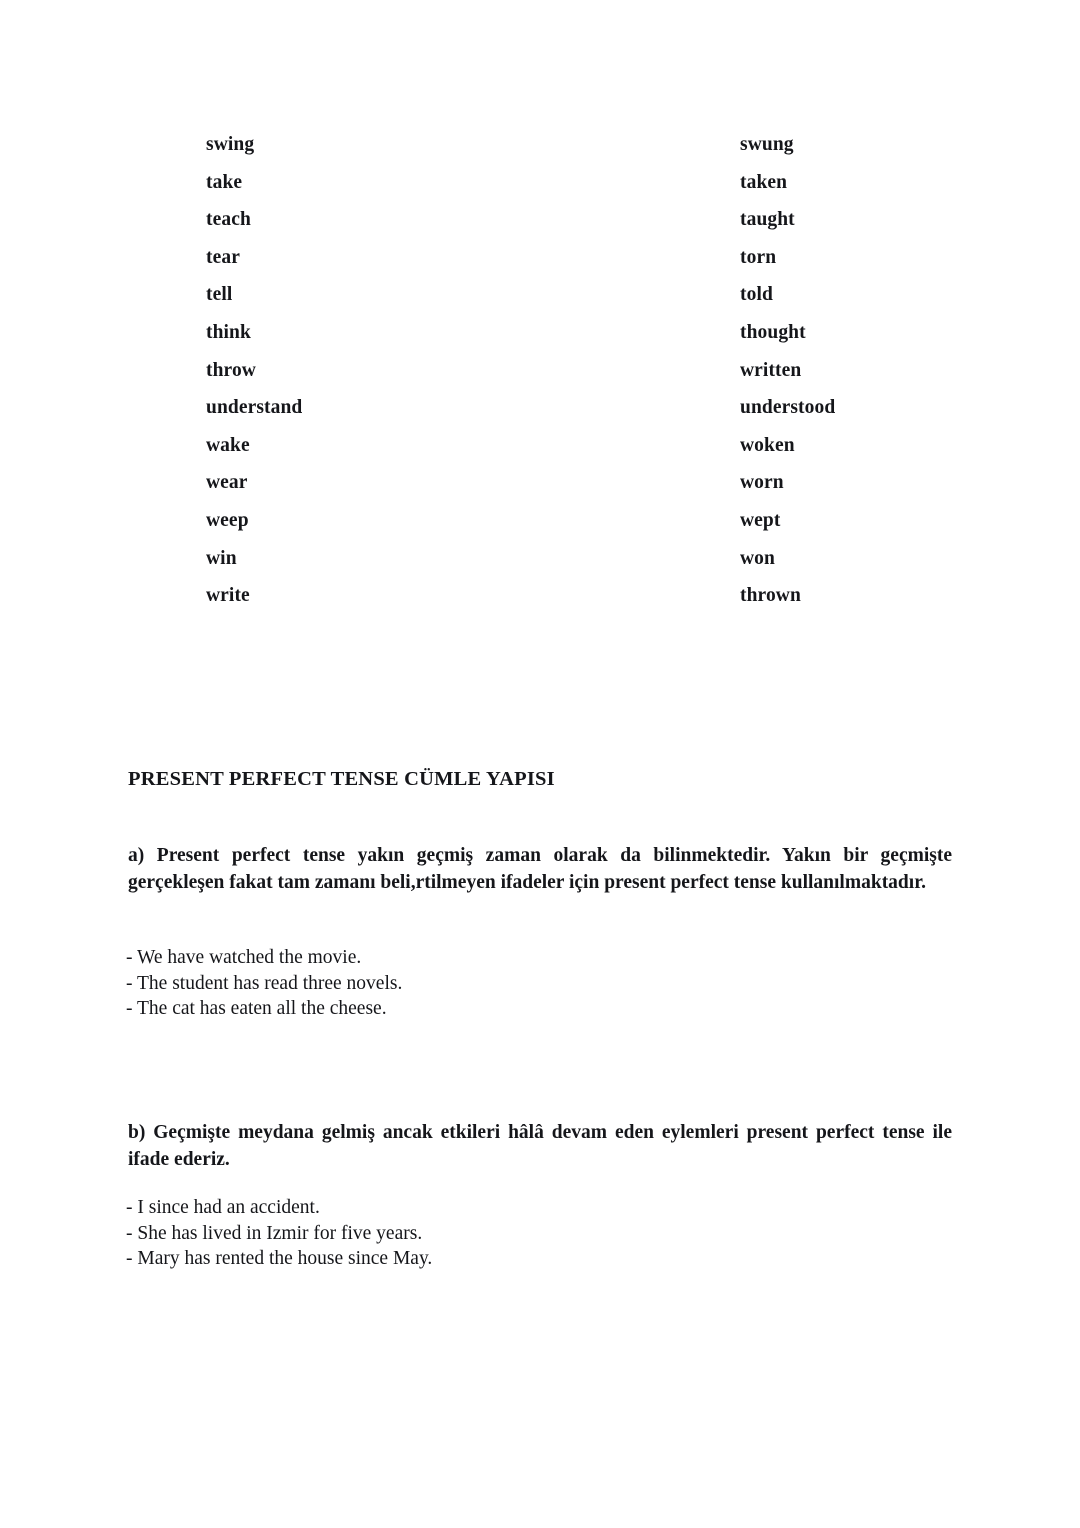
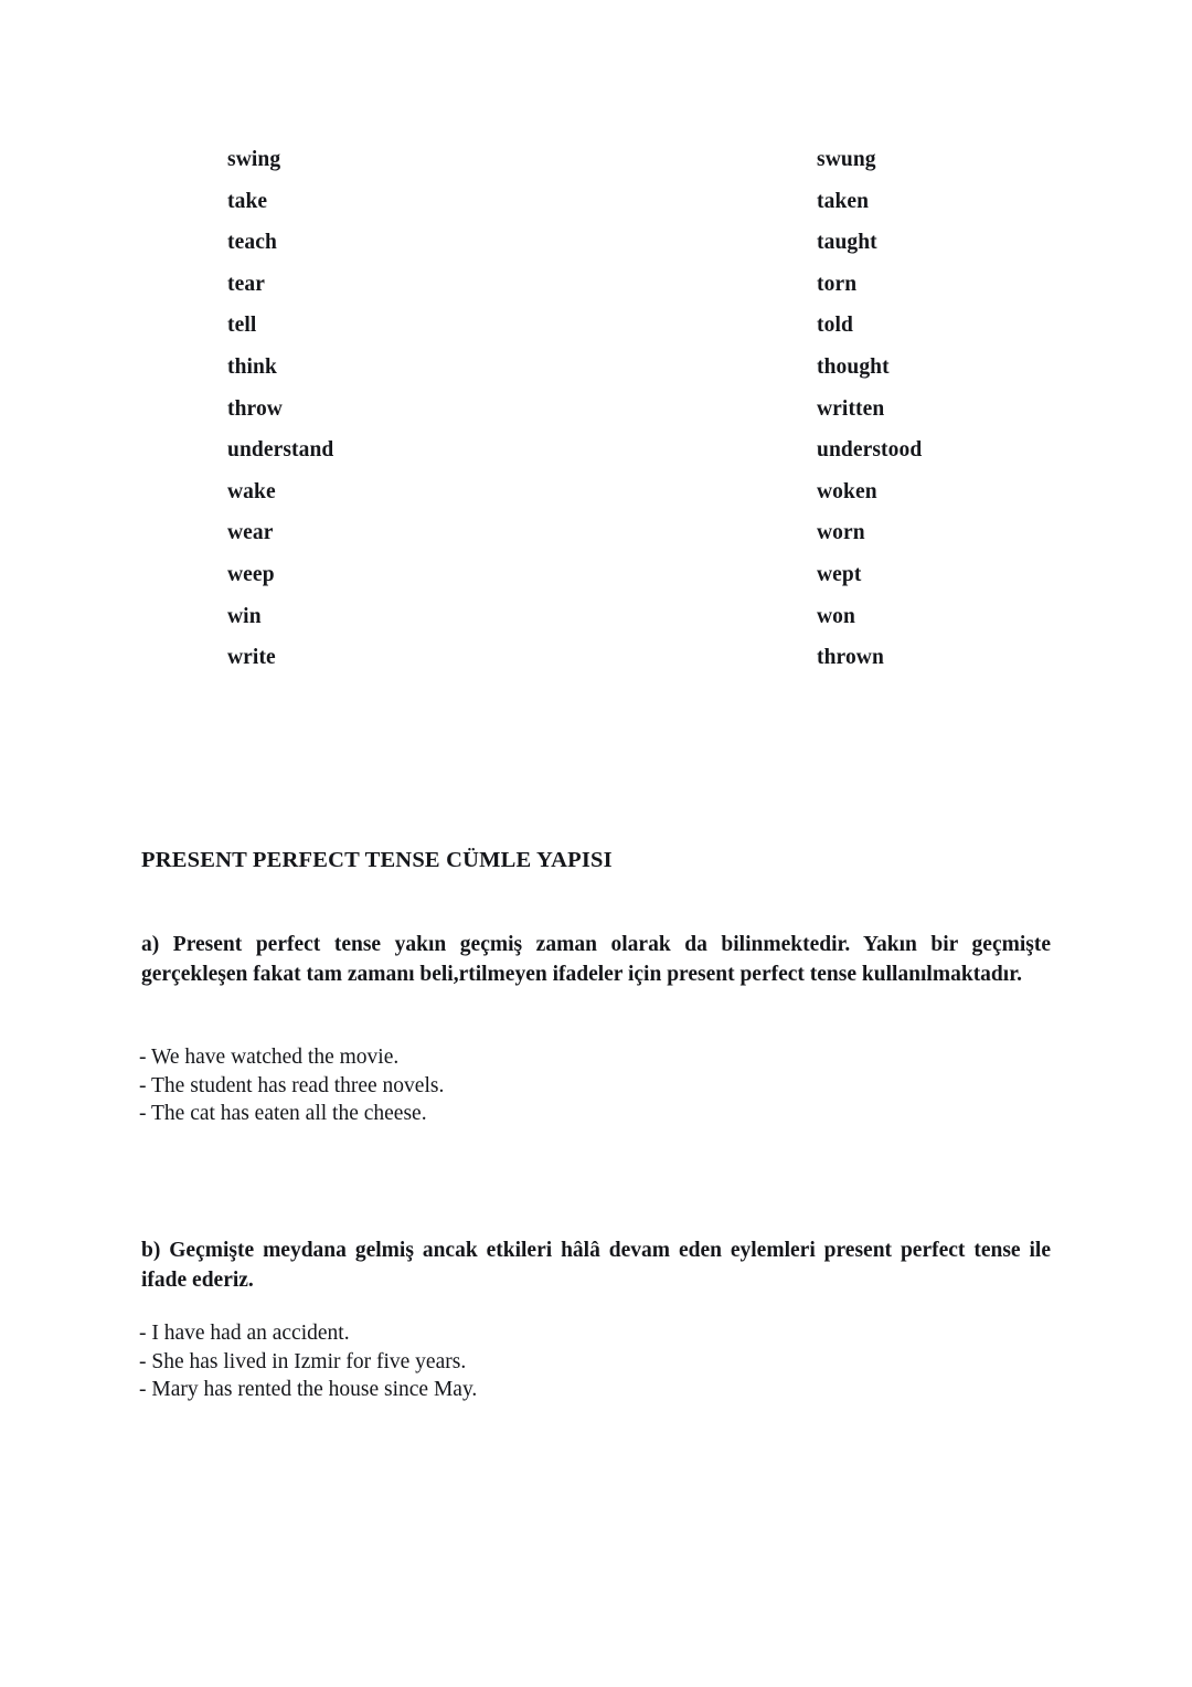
  swing
  swung
  take
  taken
  teach
  taught
  tear
  torn
  tell
  told
  think
  thought
  throw
  written
  understand
  understood
  wake
  woken
  wear
  worn
  weep
  wept
  win
  won
  write
  thrown
  PRESENT PERFECT TENSE CÜMLE YAPISI
  a) Present perfect tense yakın geçmiş zaman olarak da bilinmektedir. Yakın bir geçmişte gerçekleşen fakat tam zamanı beli,rtilmeyen ifadeler için present perfect tense kullanılmaktadır.
  - We have watched the movie.
  - The student has read three novels.
  - The cat has eaten all the cheese.
  b) Geçmişte meydana gelmiş ancak etkileri hâlâ devam eden eylemleri present perfect tense ile ifade ederiz.
- - I since had an accident.
+ - I have had an accident.
  - She has lived in Izmir for five years.
  - Mary has rented the house since May.
